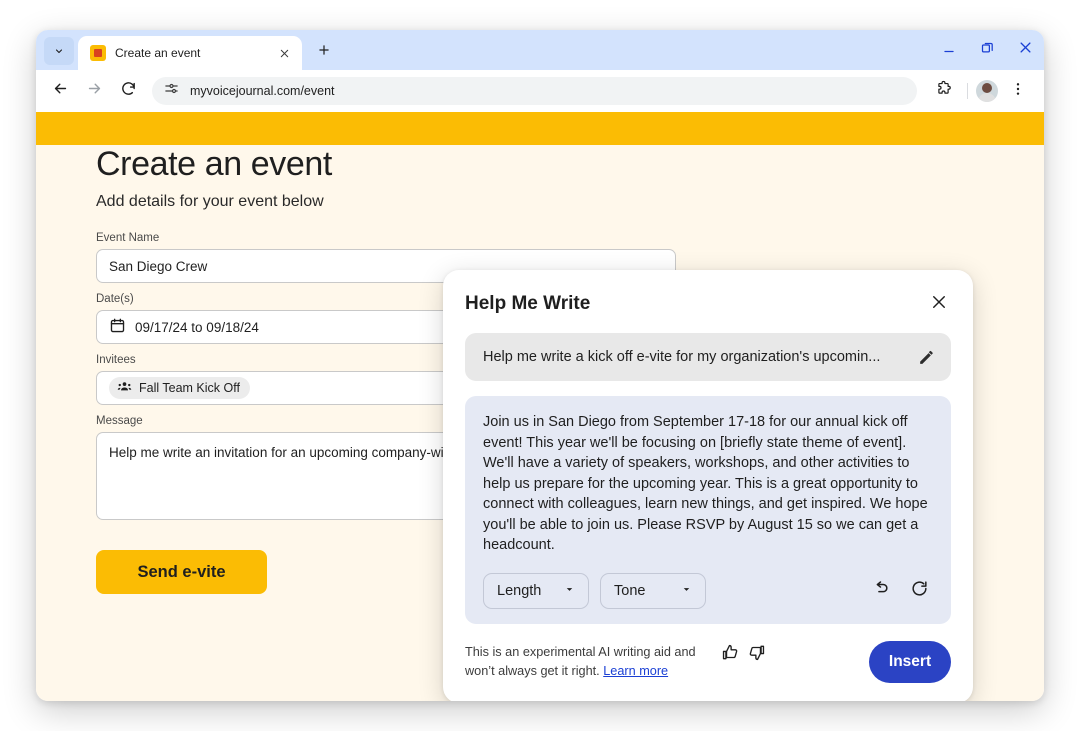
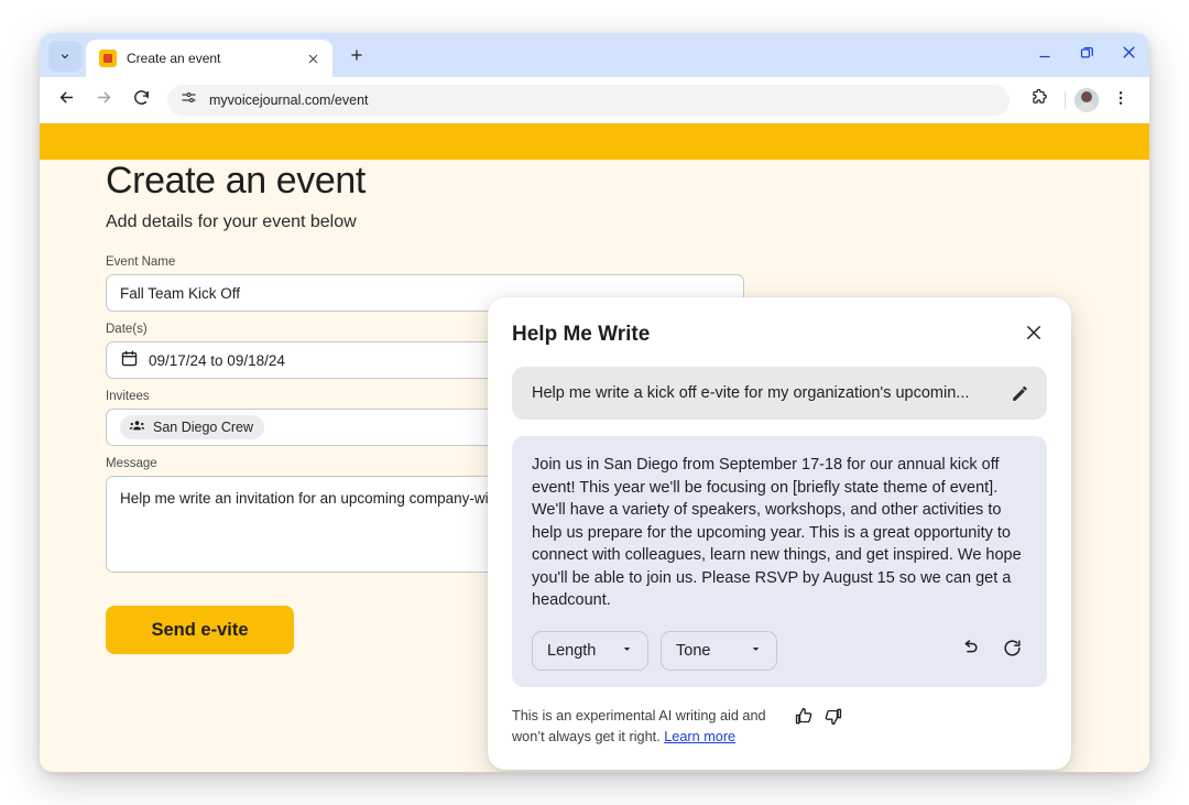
  Create an event
  myvoicejournal.com/event
  Create an event
  Add details for your event below
  Event Name
- San Diego Crew
+ Fall Team Kick Off
  Date(s)
  09/17/24 to 09/18/24
  Invitees
- Fall Team Kick Off
+ San Diego Crew
  Message
  Help me write an invitation for an upcoming company-w
  Send e-vite
  Help Me Write
  Help me write a kick off e-vite for my organization's upcomin...
  Join us in San Diego from September 17-18 for our annual kick off event! This year we'll be focusing on [briefly state theme of event]. We'll have a variety of speakers, workshops, and other activities to help us prepare for the upcoming year. This is a great opportunity to connect with colleagues, learn new things, and get inspired. We hope you'll be able to join us. Please RSVP by August 15 so we can get a headcount.
  Length
  Tone
  This is an experimental AI writing aid and won’t always get it right. Learn more
- Insert
